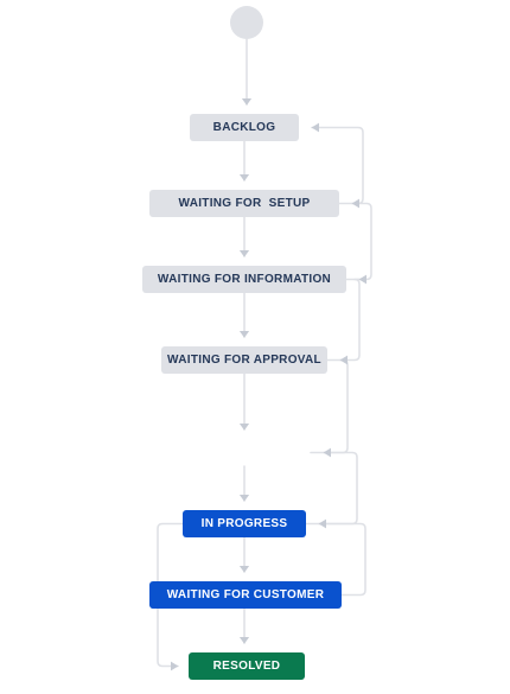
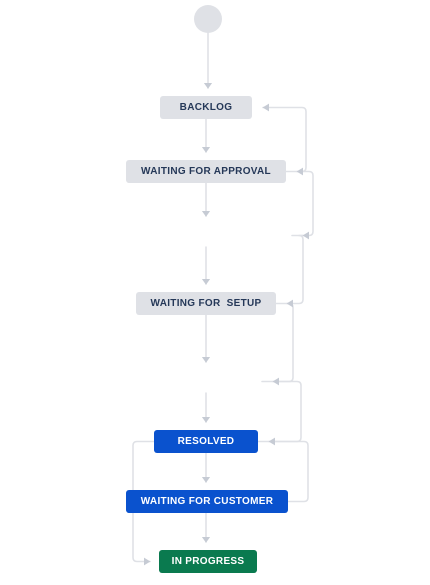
  BACKLOG
- WAITING FOR SETUP
+ WAITING FOR APPROVAL
- WAITING FOR INFORMATION
- WAITING FOR APPROVAL
+ WAITING FOR SETUP
- IN PROGRESS
+ RESOLVED
  WAITING FOR CUSTOMER
- RESOLVED
+ IN PROGRESS
